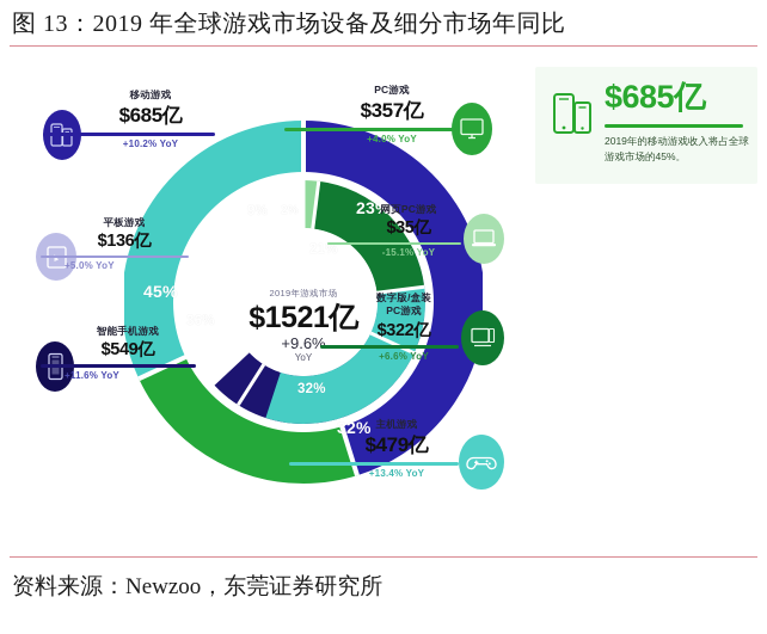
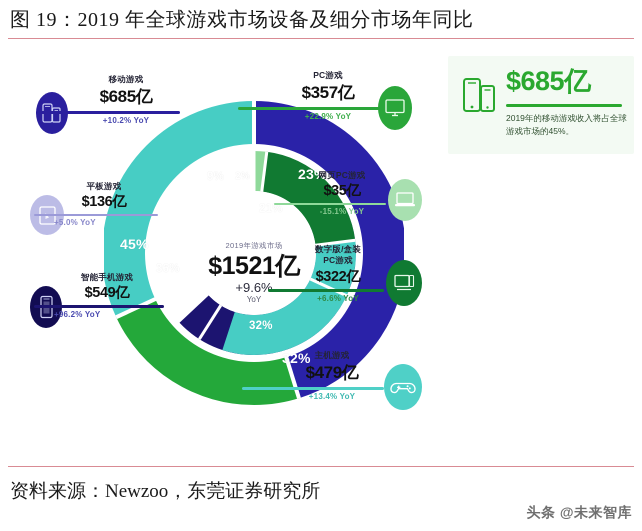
- 图 13：2019 年全球游戏市场设备及细分市场年同比
+ 图 19：2019 年全球游戏市场设备及细分市场年同比
  2019年游戏市场
  $1521亿
  +9.6%
  YoY
  45%
  23%
  32%
  21%
  32%
  移动游戏
  $685亿
  +10.2% YoY
  平板游戏
  $136亿
  +5.0% YoY
  智能手机游戏
  $549亿
- +11.6% YoY
+ +96.2% YoY
  PC游戏
  $357亿
- +4.0% YoY
+ +22.9% YoY
  网页PC游戏
  $35亿
  -15.1% YoY
  数字版/盒装
  PC游戏
  $322亿
  +6.6% YoY
  主机游戏
  $479亿
  +13.4% YoY
  $685亿
  2019年的移动游戏收入将占全球游戏市场的45%。
  资料来源：Newzoo，东莞证券研究所
+ 头条 @未来智库
